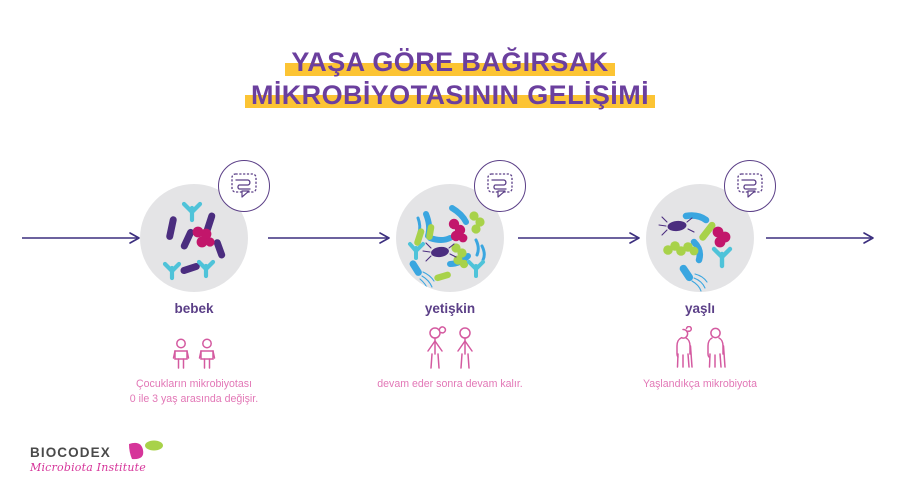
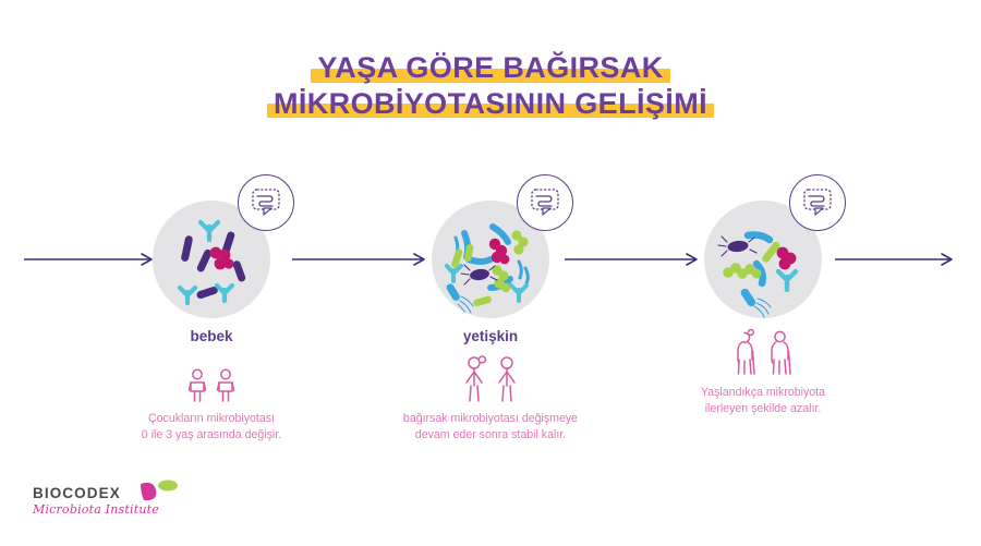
  YAŞA GÖRE BAĞIRSAK
  MİKROBİYOTASININ GELİŞİMİ
  bebek
  Çocukların mikrobiyotası
  0 ile 3 yaş arasında değişir.
  yetişkin
+ bağırsak mikrobiyotası değişmeye
- devam eder sonra devam kalır.
+ devam eder sonra stabil kalır.
- yaşlı
  Yaşlandıkça mikrobiyota
+ ilerleyen şekilde azalır.
  BIOCODEX
  Microbiota Institute
